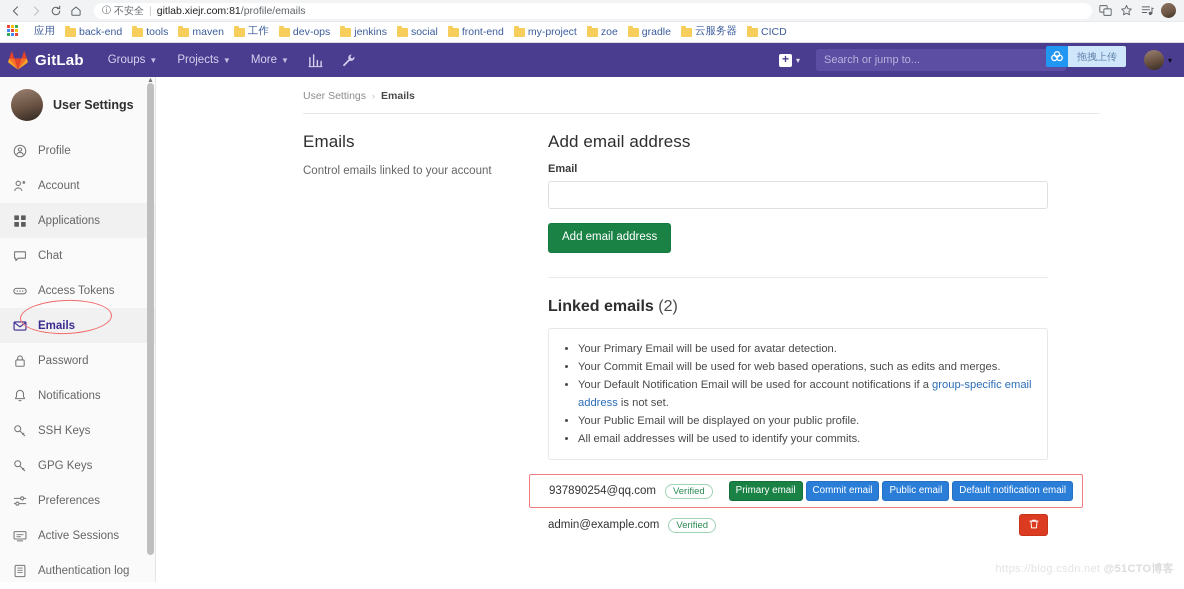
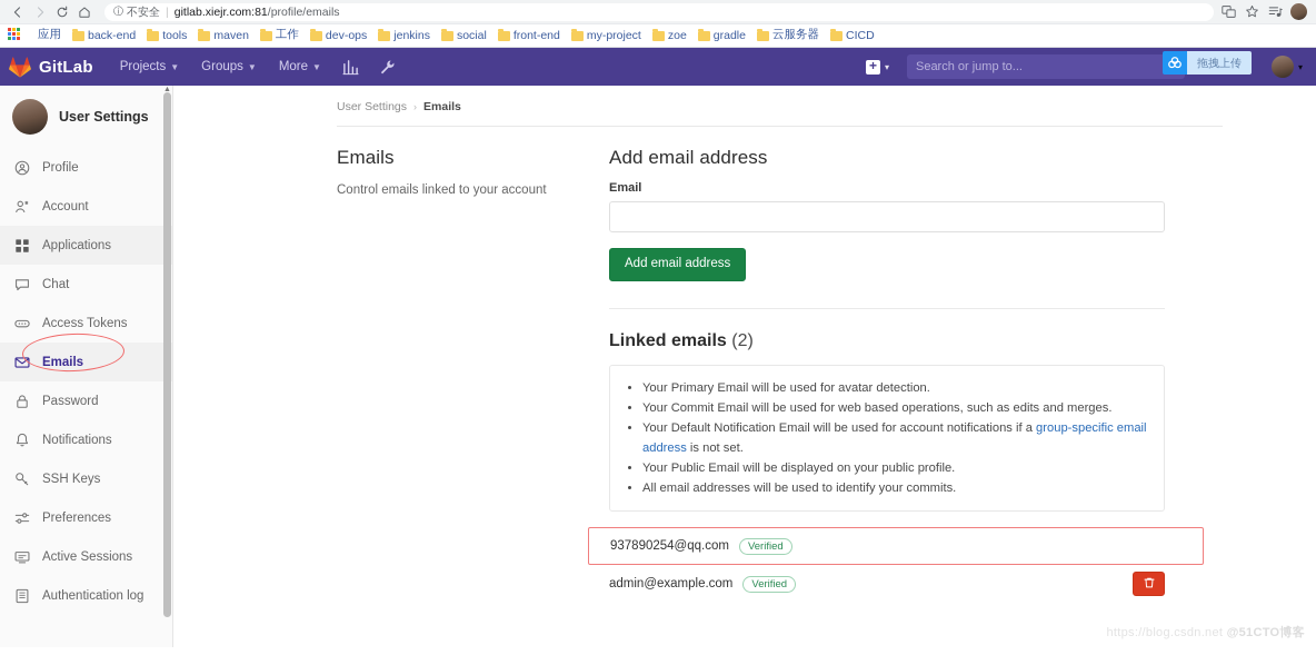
  ⓘ
  不安全
  |
  gitlab.xiejr.com:81
  /profile/emails
  应用
  back-end
  tools
  maven
  工作
  dev-ops
  jenkins
  social
  front-end
  my-project
  zoe
  gradle
  云服务器
  CICD
  GitLab
- Groups
+ Projects
  ▼
- Projects
+ Groups
  ▼
  More
  ▼
  +
  ▾
  Search or jump to...
  ▾
  拖拽上传
  User Settings
  Profile
  Account
  Applications
  Chat
  Access Tokens
  Emails
  Password
  Notifications
  SSH Keys
- GPG Keys
  Preferences
  Active Sessions
  Authentication log
  User Settings
  ›
  Emails
  Emails
  Control emails linked to your account
  Add email address
  Email
  Add email address
  Linked emails (2)
  Your Primary Email will be used for avatar detection.
  Your Commit Email will be used for web based operations, such as edits and merges.
  Your Default Notification Email will be used for account notifications if a group-specific email address is not set.
  Your Public Email will be displayed on your public profile.
  All email addresses will be used to identify your commits.
  937890254@qq.com
  Verified
- Primary email
- Commit email
- Public email
- Default notification email
  admin@example.com
  Verified
  https://blog.csdn.net @51CTO博客
